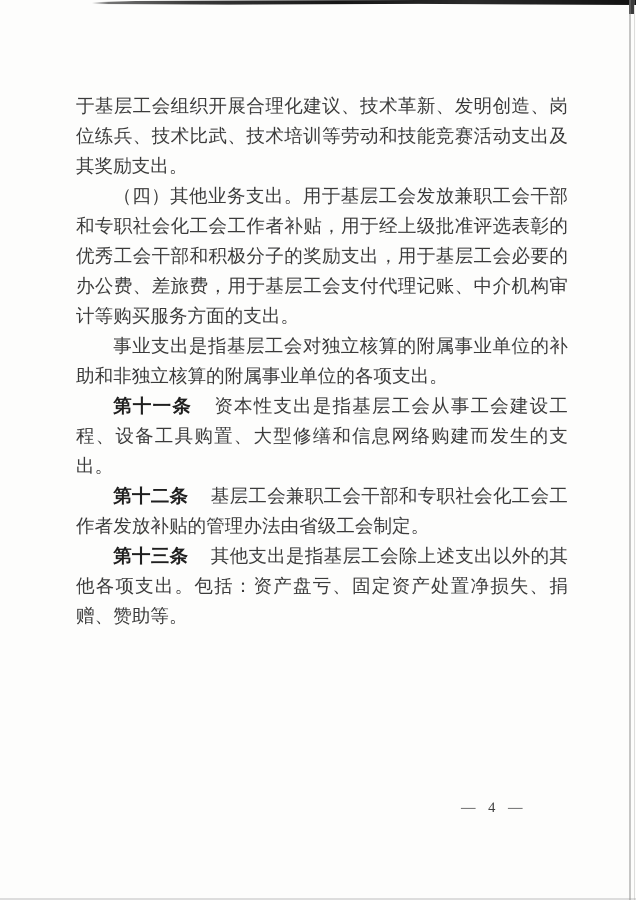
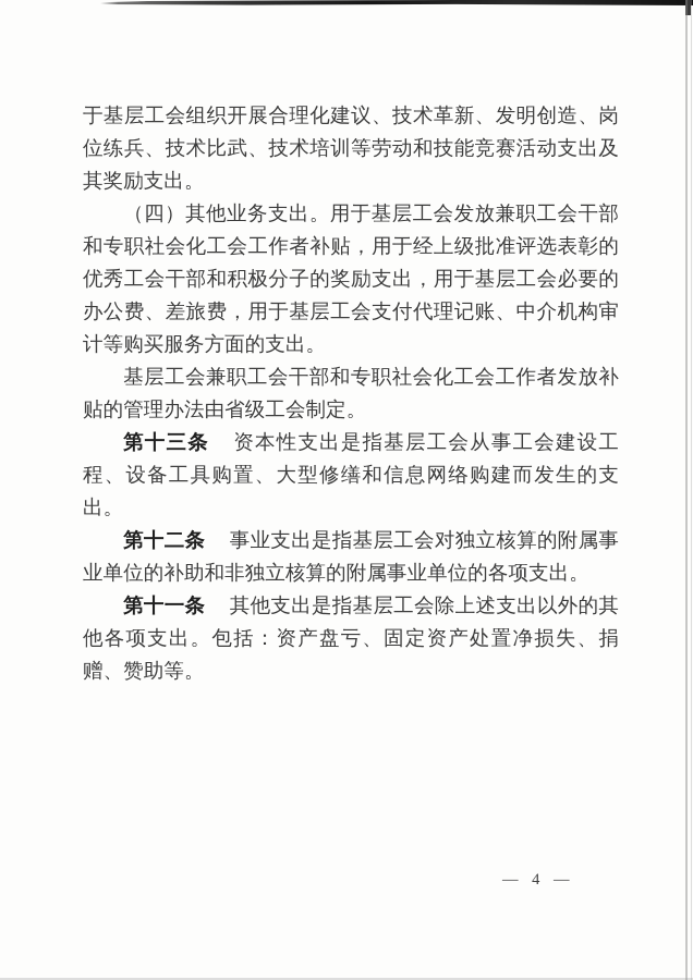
  于基层工会组织开展合理化建议、技术革新、发明创造、岗位练兵、技术比武、技术培训等劳动和技能竞赛活动支出及其奖励支出。
  （四）其他业务支出。用于基层工会发放兼职工会干部和专职社会化工会工作者补贴，用于经上级批准评选表彰的优秀工会干部和积极分子的奖励支出，用于基层工会必要的办公费、差旅费，用于基层工会支付代理记账、中介机构审计等购买服务方面的支出。
- 事业支出是指基层工会对独立核算的附属事业单位的补助和非独立核算的附属事业单位的各项支出。
+ 基层工会兼职工会干部和专职社会化工会工作者发放补贴的管理办法由省级工会制定。
- 第十一条 资本性支出是指基层工会从事工会建设工程、设备工具购置、大型修缮和信息网络购建而发生的支出。
+ 第十三条 资本性支出是指基层工会从事工会建设工程、设备工具购置、大型修缮和信息网络购建而发生的支出。
- 第十二条 基层工会兼职工会干部和专职社会化工会工作者发放补贴的管理办法由省级工会制定。
+ 第十二条 事业支出是指基层工会对独立核算的附属事业单位的补助和非独立核算的附属事业单位的各项支出。
- 第十三条 其他支出是指基层工会除上述支出以外的其他各项支出。包括：资产盘亏、固定资产处置净损失、捐赠、赞助等。
+ 第十一条 其他支出是指基层工会除上述支出以外的其他各项支出。包括：资产盘亏、固定资产处置净损失、捐赠、赞助等。
  — 4 —
